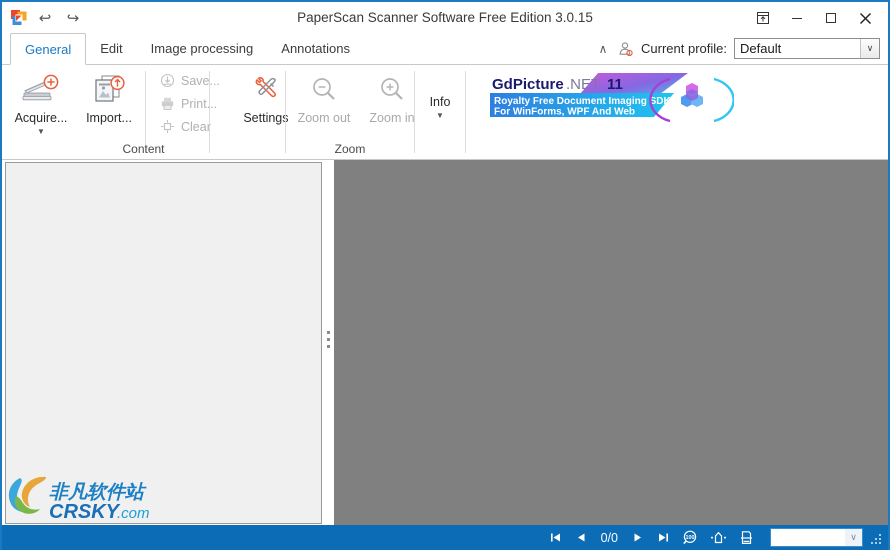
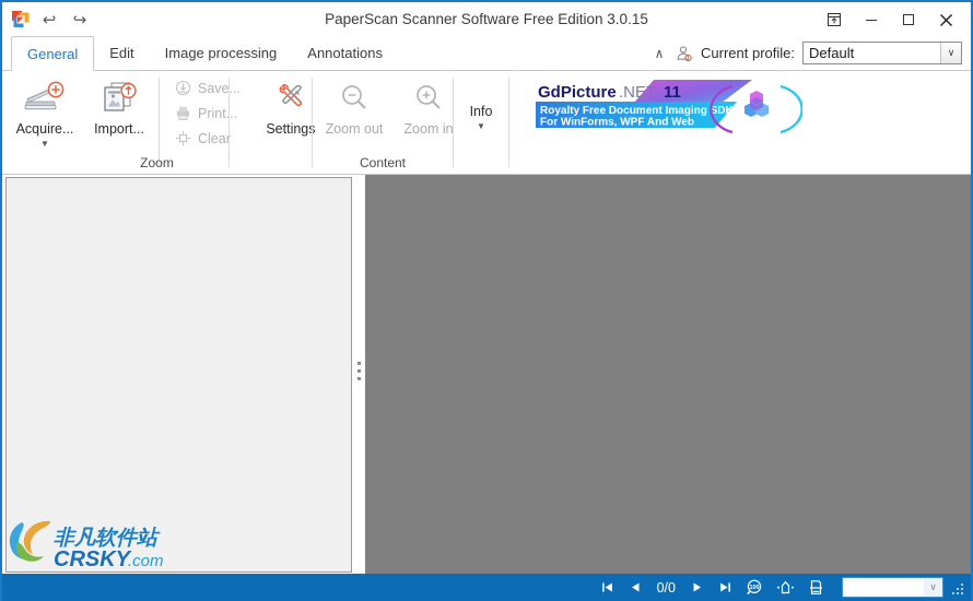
  ↩
  ↪
  PaperScan Scanner Software Free Edition 3.0.15
  General
  Edit
  Image processing
  Annotations
  ∧
  Current profile:
  Default
  ∨
  Acquire...
  ▼
  Import...
  Save...
  Print..
  Clea
  Setting
- Content
+ Zoom
  Zoom out
  Zoom in
- Zoom
+ Content
  Info
  ▼
  GdPicture
  .NET
  11
  Royalty Free Document Imaging SDK
  For WinForms, WPF And Web
  0/0
  ∨
  非凡软件站
  CRSKY
  .com
